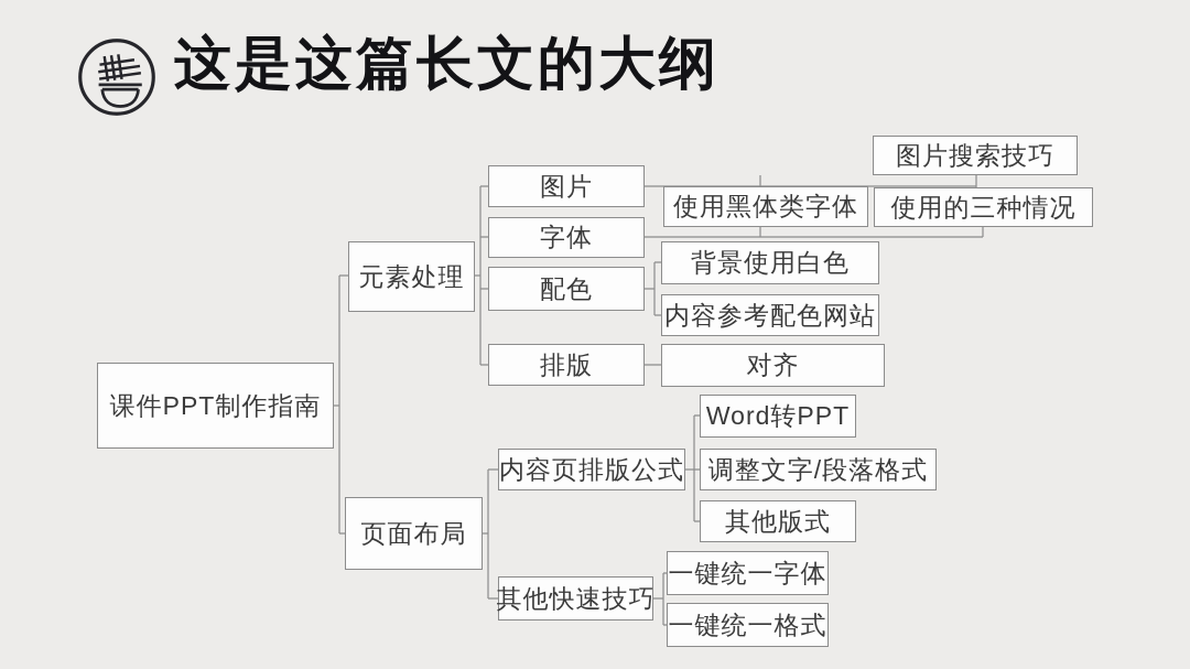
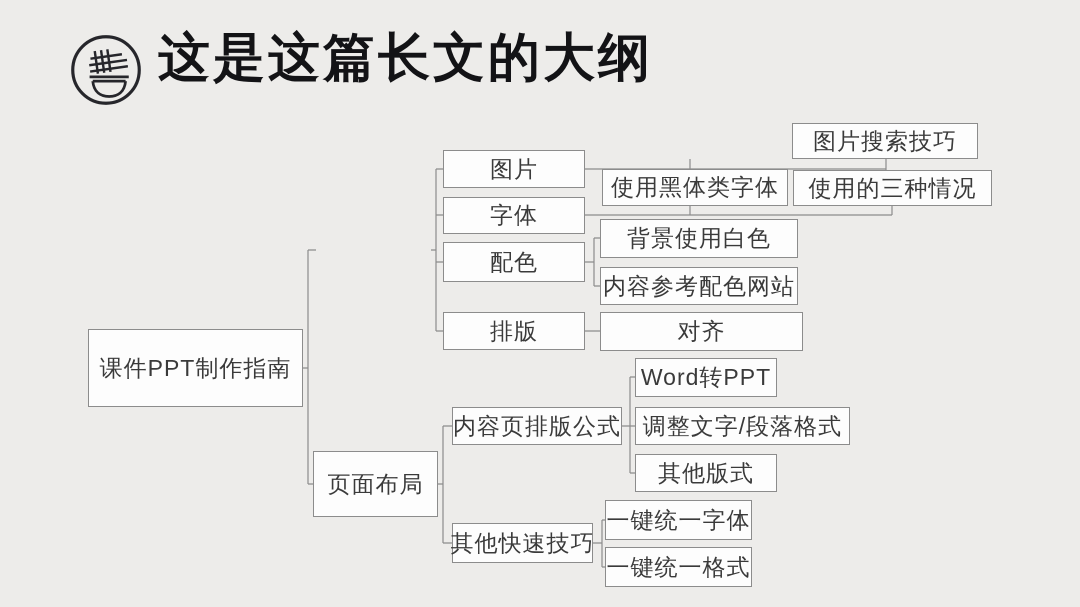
  这是这篇长文的大纲
  课件PPT制作指南
- 元素处理
  页面布局
  图片
  字体
  配色
  排版
  图片搜索技巧
  使用黑体类字体
  使用的三种情况
  背景使用白色
  内容参考配色网站
  对齐
  内容页排版公式
  其他快速技巧
  Word转PPT
  调整文字/段落格式
  其他版式
  一键统一字体
  一键统一格式
